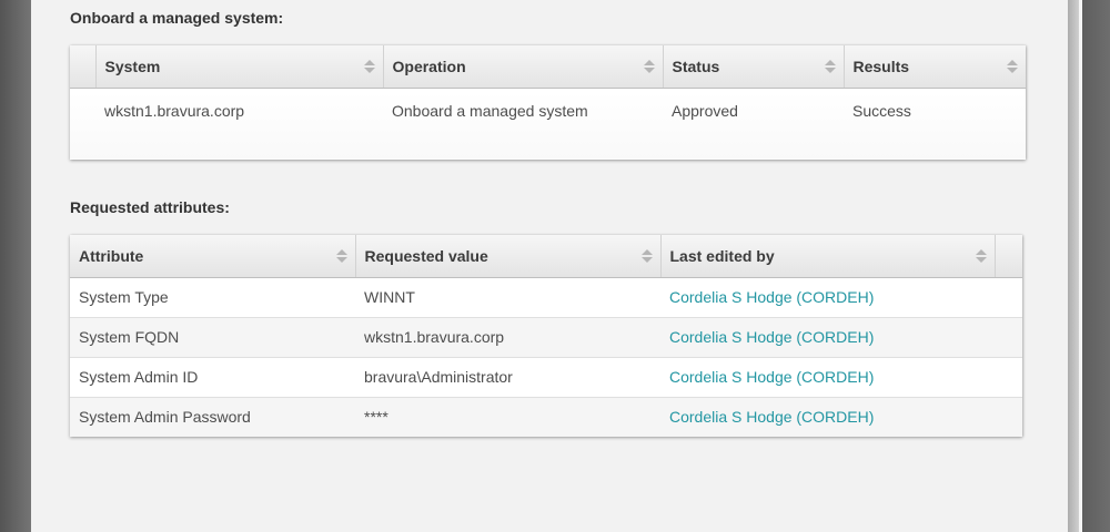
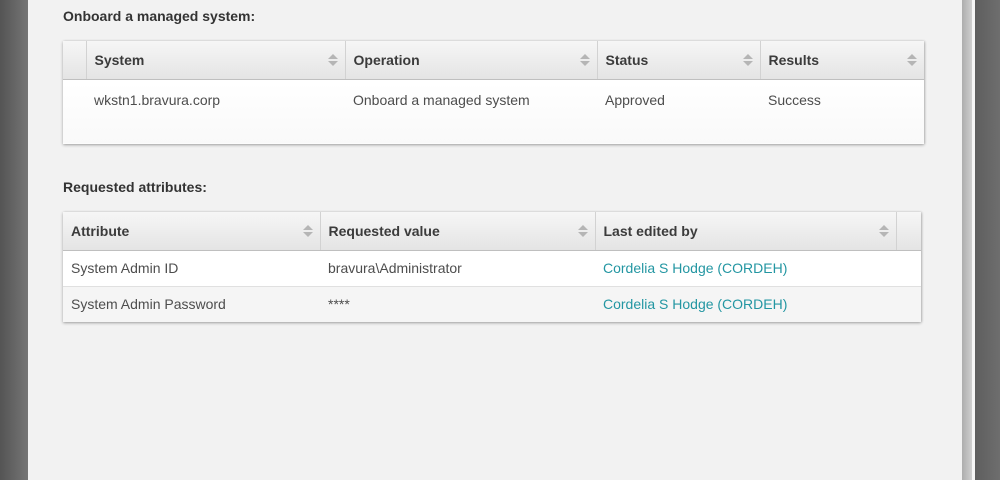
  Onboard a managed system:
  	System	Operation	Status	Results
  	wkstn1.bravura.corp	Onboard a managed system	Approved	Success
  Requested attributes:
  Attribute	Requested value	Last edited by
- System Type	WINNT	Cordelia S Hodge (CORDEH)
- System FQDN	wkstn1.bravura.corp	Cordelia S Hodge (CORDEH)
  System Admin ID	bravura\Administrator	Cordelia S Hodge (CORDEH)
  System Admin Password	****	Cordelia S Hodge (CORDEH)
